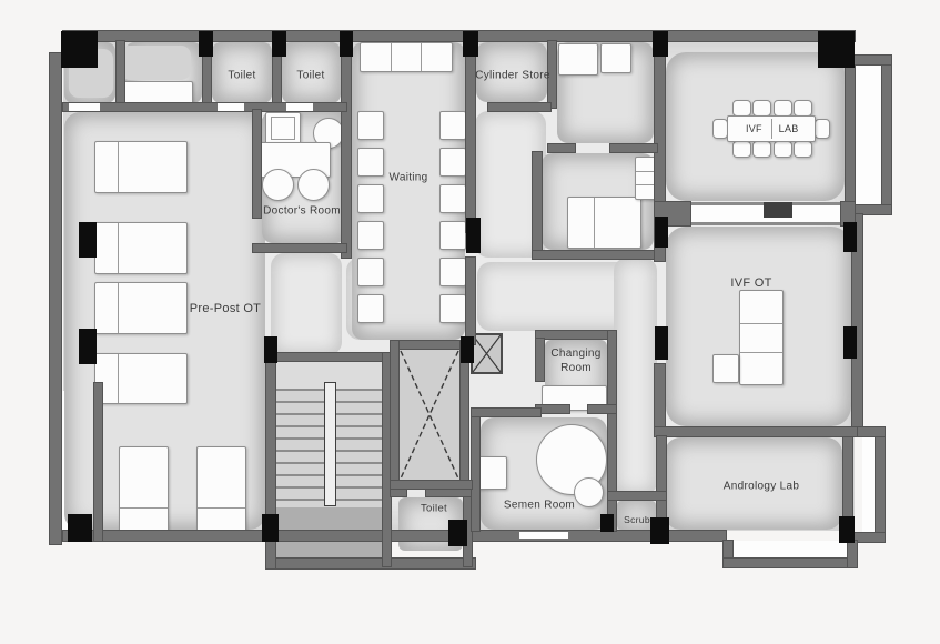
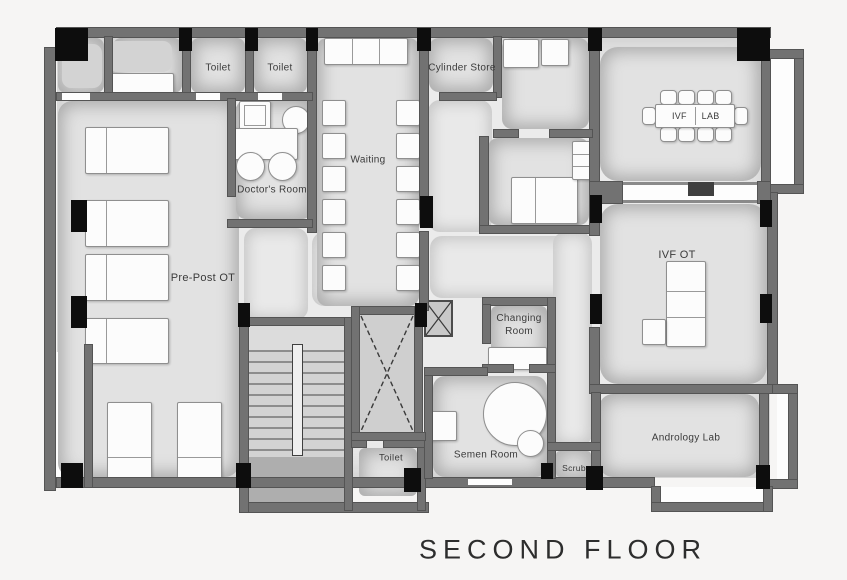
  IVF
  LAB
  Toilet
  Toilet
  Doctor's Room
  Waiting
  Cylinder Store
  Pre-Post OT
  IVF OT
  Changing Room
  Semen Room
  Scrub
  Toilet
  Andrology Lab
+ SECOND FLOOR
